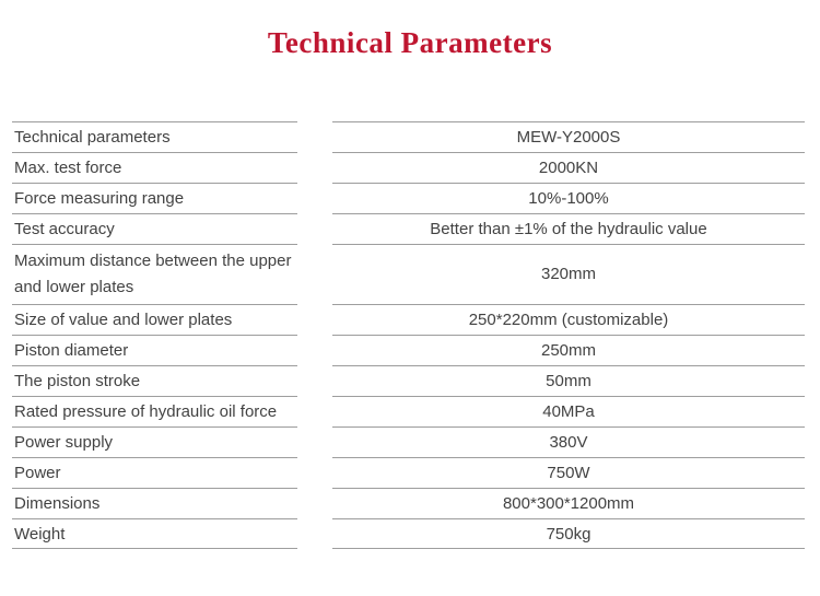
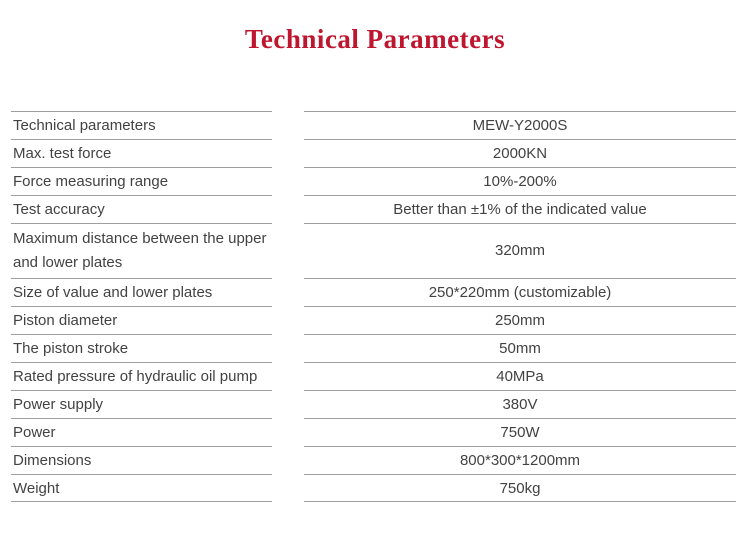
  Technical Parameters
  Technical parameters
  Max. test force
  Force measuring range
  Test accuracy
  Maximum distance between the upper and lower plates
  Size of value and lower plates
  Piston diameter
  The piston stroke
- Rated pressure of hydraulic oil force
+ Rated pressure of hydraulic oil pump
  Power supply
  Power
  Dimensions
  Weight
  MEW-Y2000S
  2000KN
- 10%-100%
+ 10%-200%
- Better than ±1% of the hydraulic value
+ Better than ±1% of the indicated value
  320mm
  250*220mm (customizable)
  250mm
  50mm
  40MPa
  380V
  750W
  800*300*1200mm
  750kg
